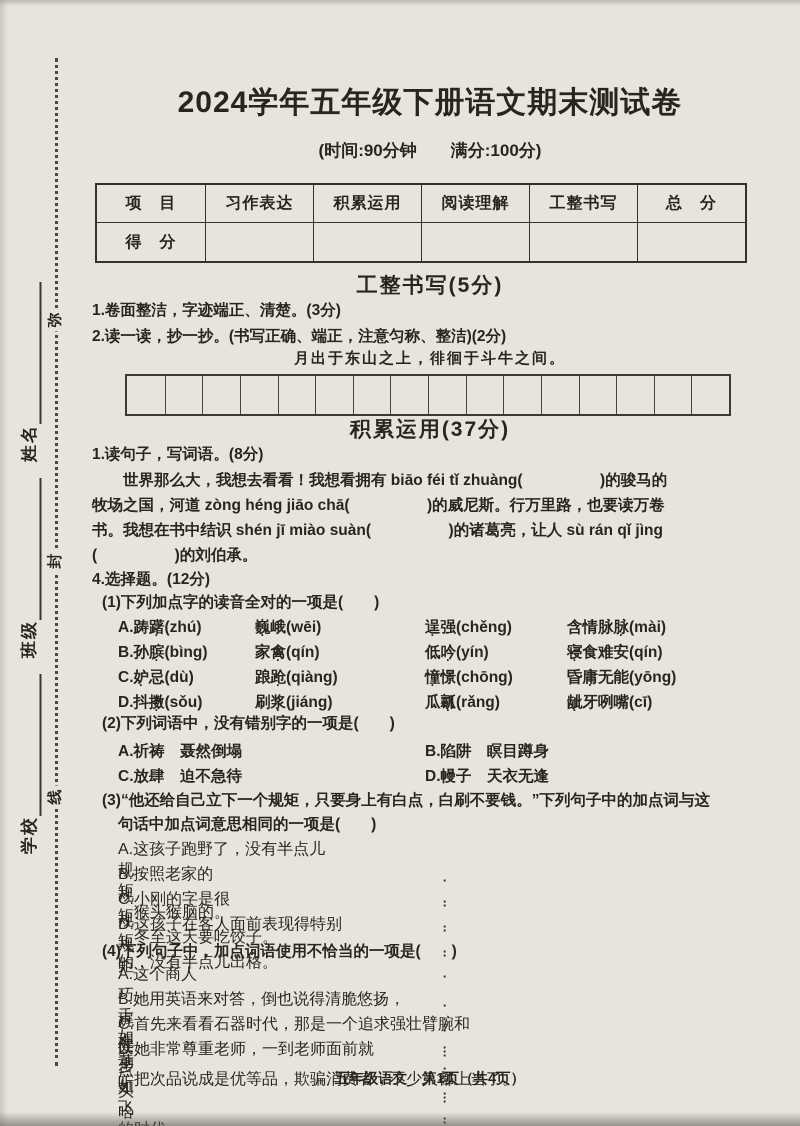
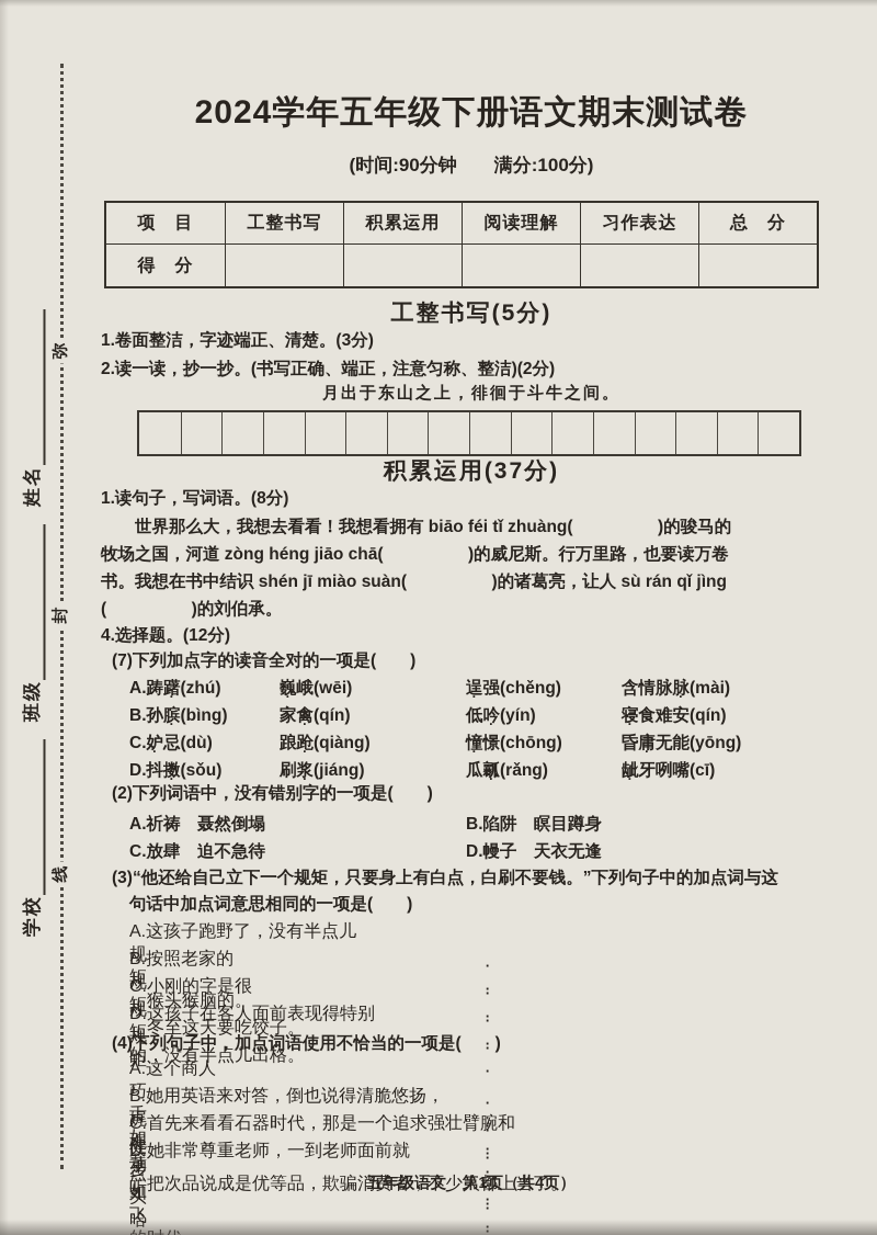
  2024学年五年级下册语文期末测试卷
  (时间:90分钟 满分:100分)
  项 目
- 习作表达
+ 工整书写
  积累运用
  阅读理解
- 工整书写
+ 习作表达
  总 分
  得 分
  工整书写(5分)
  1.卷面整洁，字迹端正、清楚。(3分)
  2.读一读，抄一抄。(书写正确、端正，注意匀称、整洁)(2分)
  月出于东山之上，徘徊于斗牛之间。
  积累运用(37分)
  1.读句子，写词语。(8分)
  世界那么大，我想去看看！我想看拥有 biāo féi tǐ zhuàng( )的骏马的
  牧场之国，河道 zòng héng jiāo chā( )的威尼斯。行万里路，也要读万卷
  书。我想在书中结识 shén jī miào suàn( )的诸葛亮，让人 sù rán qǐ jìng
  ( )的刘伯承。
  4.选择题。(12分)
- (1)下列加点字的读音全对的一项是( )
+ (7)下列加点字的读音全对的一项是( )
  A.踌躇(zhú)
  巍峨(wēi)
  逞强(chěng)
  含情脉脉(mài)
  B.孙膑(bìng)
  家禽(qín)
  低吟(yín)
  寝食难安(qín)
  C.妒忌(dù)
  踉跄(qiàng)
  憧憬(chōng)
  昏庸无能(yōng)
  D.抖擞(sǒu)
  刷浆(jiáng)
  瓜瓤(rǎng)
  龇牙咧嘴(cī)
  (2)下列词语中，没有错别字的一项是( )
  A.祈祷 聂然倒塌
  B.陷阱 瞑目蹲身
  C.放肆 迫不急待
  D.幔子 天衣无逢
  (3)“他还给自己立下一个规矩，只要身上有白点，白刷不要钱。”下列句子中的加点词与这
  句话中加点词意思相同的一项是( )
  A.这孩子跑野了，没有半点儿
  规
  矩
  B.按照老家的
  规
  矩
  C.小刚的字是很
  规
  矩
  D.这孩子在客人面前表现得特别
  规
  矩
  (4)下列句子中，加点词语使用不恰当的一项是( )
  A.这个商人
  巧
  舌
  如
  簧
  B.她用英语来对答，倒也说得清脆悠扬，
  娓
  娓
  动
  听
  C.首先来看看石器时代，那是一个追求强壮臂腕和
  健
  步
  如
  飞
  D.她非常尊重老师，一到老师面前就
  点
  头
  五年级语文 第1页（共4页）
